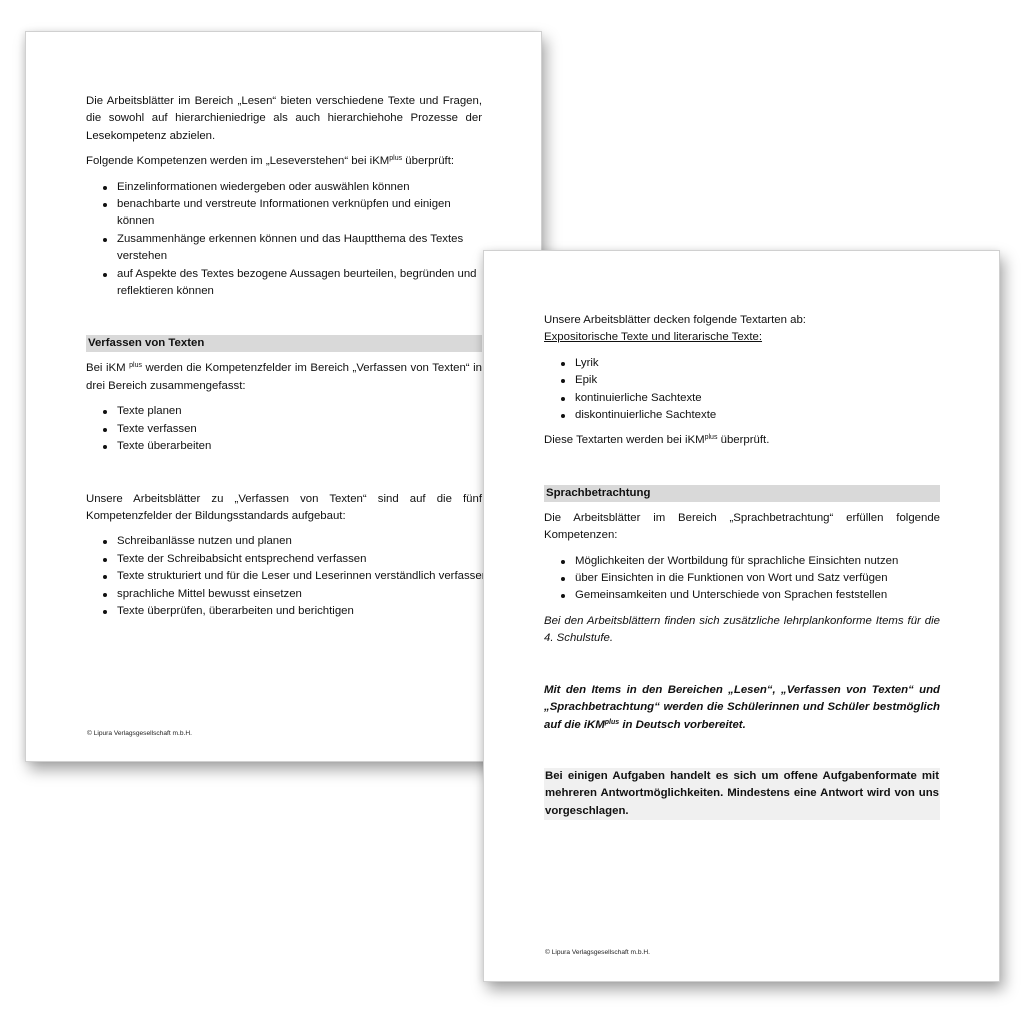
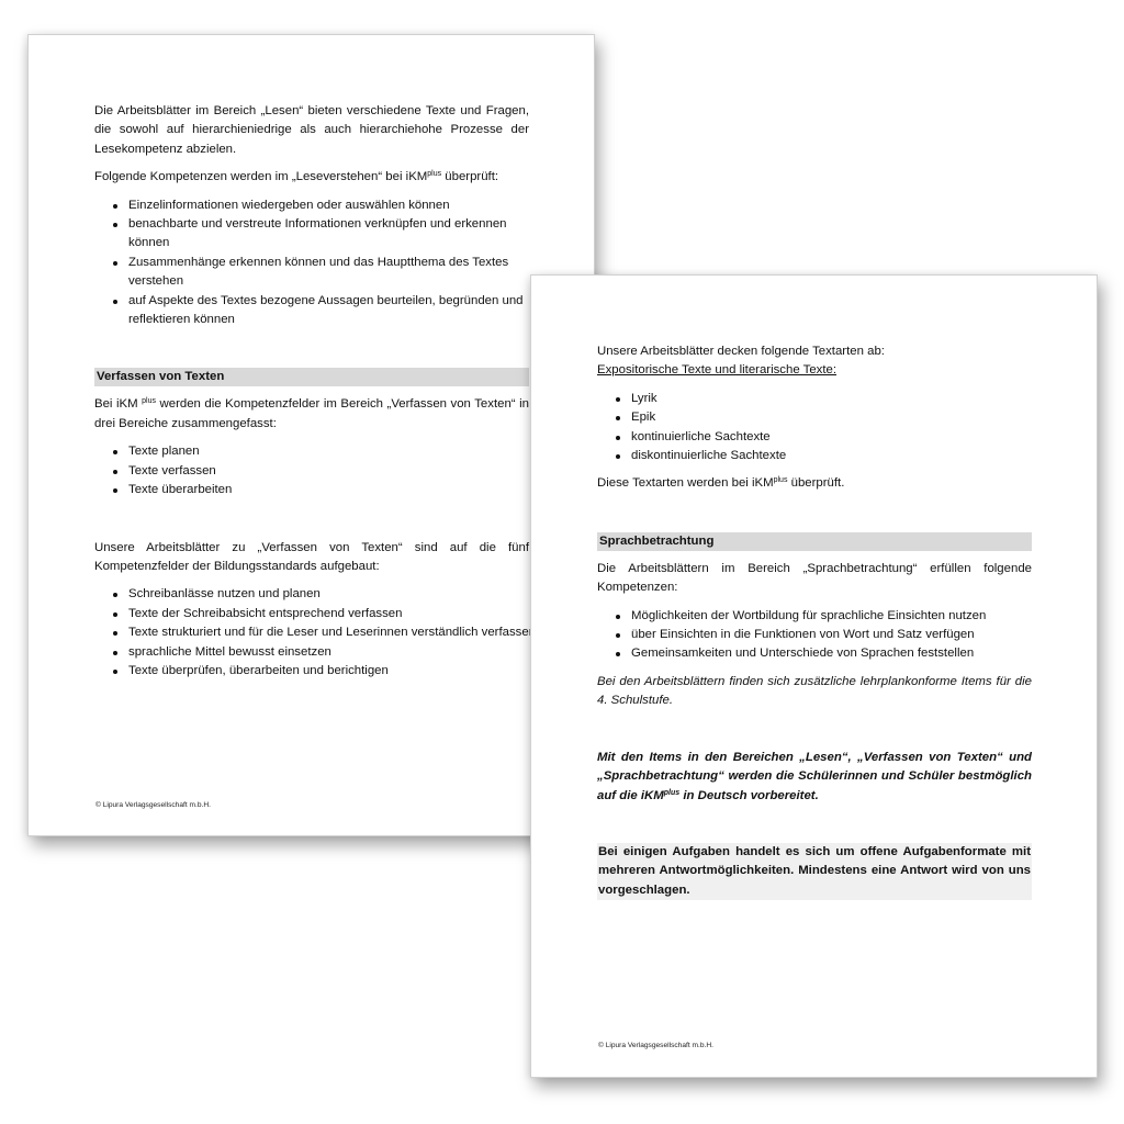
  Die Arbeitsblätter im Bereich „Lesen“ bieten verschiedene Texte und Fragen, die sowohl auf hierarchieniedrige als auch hierarchiehohe Prozesse der Lesekompetenz abzielen.
  Folgende Kompetenzen werden im „Leseverstehen“ bei iKM überprüft:
  Einzelinformationen wiedergeben oder auswählen können
- benachbarte und verstreute Informationen verknüpfen und einigen können
+ benachbarte und verstreute Informationen verknüpfen und erkennen können
  Zusammenhänge erkennen können und das Hauptthema des Textes verstehen
  auf Aspekte des Textes bezogene Aussagen beurteilen, begründen und reflektieren können
  Verfassen von Texten
- Bei iKM werden die Kompetenzfelder im Bereich „Verfassen von Texten“ in drei Bereich zusammengefasst:
+ Bei iKM werden die Kompetenzfelder im Bereich „Verfassen von Texten“ in drei Bereiche zusammengefasst:
  Texte planen
  Texte verfassen
  Texte überarbeiten
  Unsere Arbeitsblätter zu „Verfassen von Texten“ sind auf die fünf Kompetenzfelder der Bildungsstandards aufgebaut:
  Schreibanlässe nutzen und planen
  Texte der Schreibabsicht entsprechend verfassen
  Texte strukturiert und für die Leser und Leserinnen verständlich verfasse
  sprachliche Mittel bewusst einsetzen
  Texte überprüfen, überarbeiten und berichtigen
  Unsere Arbeitsblätter decken folgende Textarten ab:
  Expositorische Texte und literarische Texte:
  Lyrik
  Epik
  kontinuierliche Sachtexte
  diskontinuierliche Sachtexte
  Diese Textarten werden bei iKM überprüft.
  Sprachbetrachtung
- Die Arbeitsblätter im Bereich „Sprachbetrachtung“ erfüllen folgende Kompetenzen:
+ Die Arbeitsblättern im Bereich „Sprachbetrachtung“ erfüllen folgende Kompetenzen:
  Möglichkeiten der Wortbildung für sprachliche Einsichten nutzen
  über Einsichten in die Funktionen von Wort und Satz verfügen
  Gemeinsamkeiten und Unterschiede von Sprachen feststellen
  Bei den Arbeitsblättern finden sich zusätzliche lehrplankonforme Items für die 4. Schulstufe.
  Mit den Items in den Bereichen „Lesen“, „Verfassen von Texten“ und „Sprachbetrachtung“ werden die Schülerinnen und Schüler bestmöglich auf die iKM in Deutsch vorbereitet.
  Bei einigen Aufgaben handelt es sich um offene Aufgabenformate mit mehreren Antwortmöglichkeiten. Mindestens eine Antwort wird von uns vorgeschlagen.
